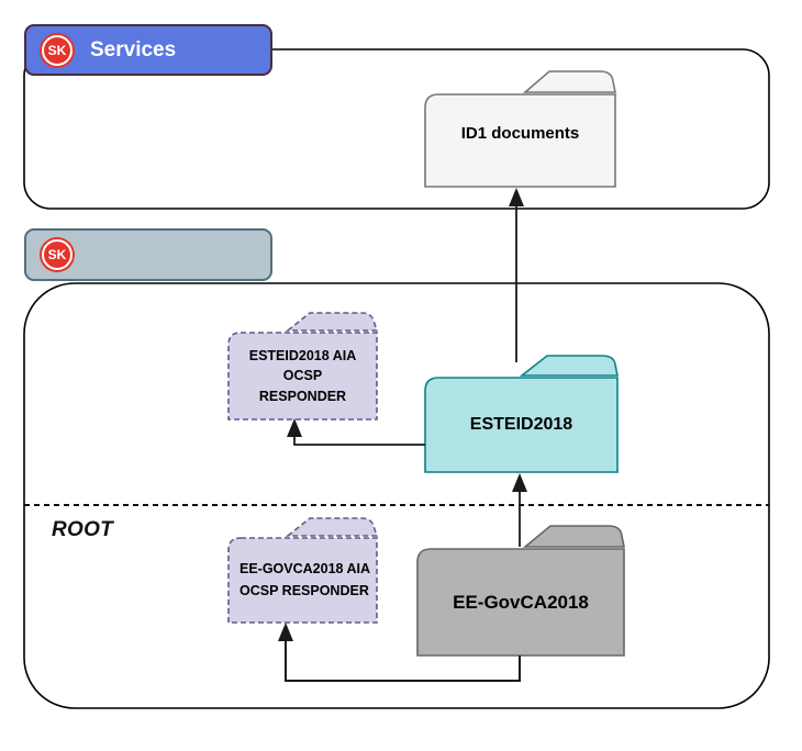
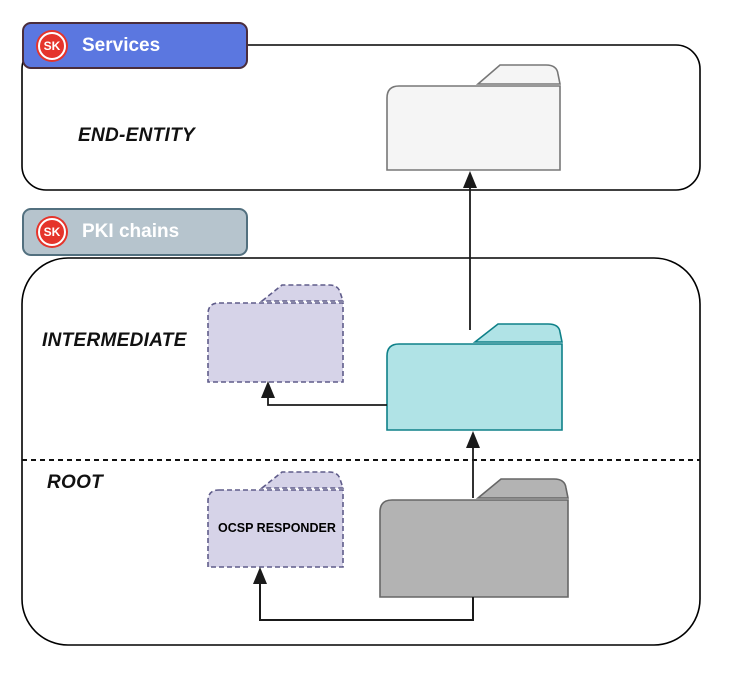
  SK
  Services
  SK
+ PKI chains
+ END-ENTITY
+ INTERMEDIATE
  ROOT
- ID1 documents
- ESTEID2018
- EE-GovCA2018
- ESTEID2018 AIA
- OCSP
- RESPONDER
- EE-GOVCA2018 AIA
  OCSP RESPONDER
